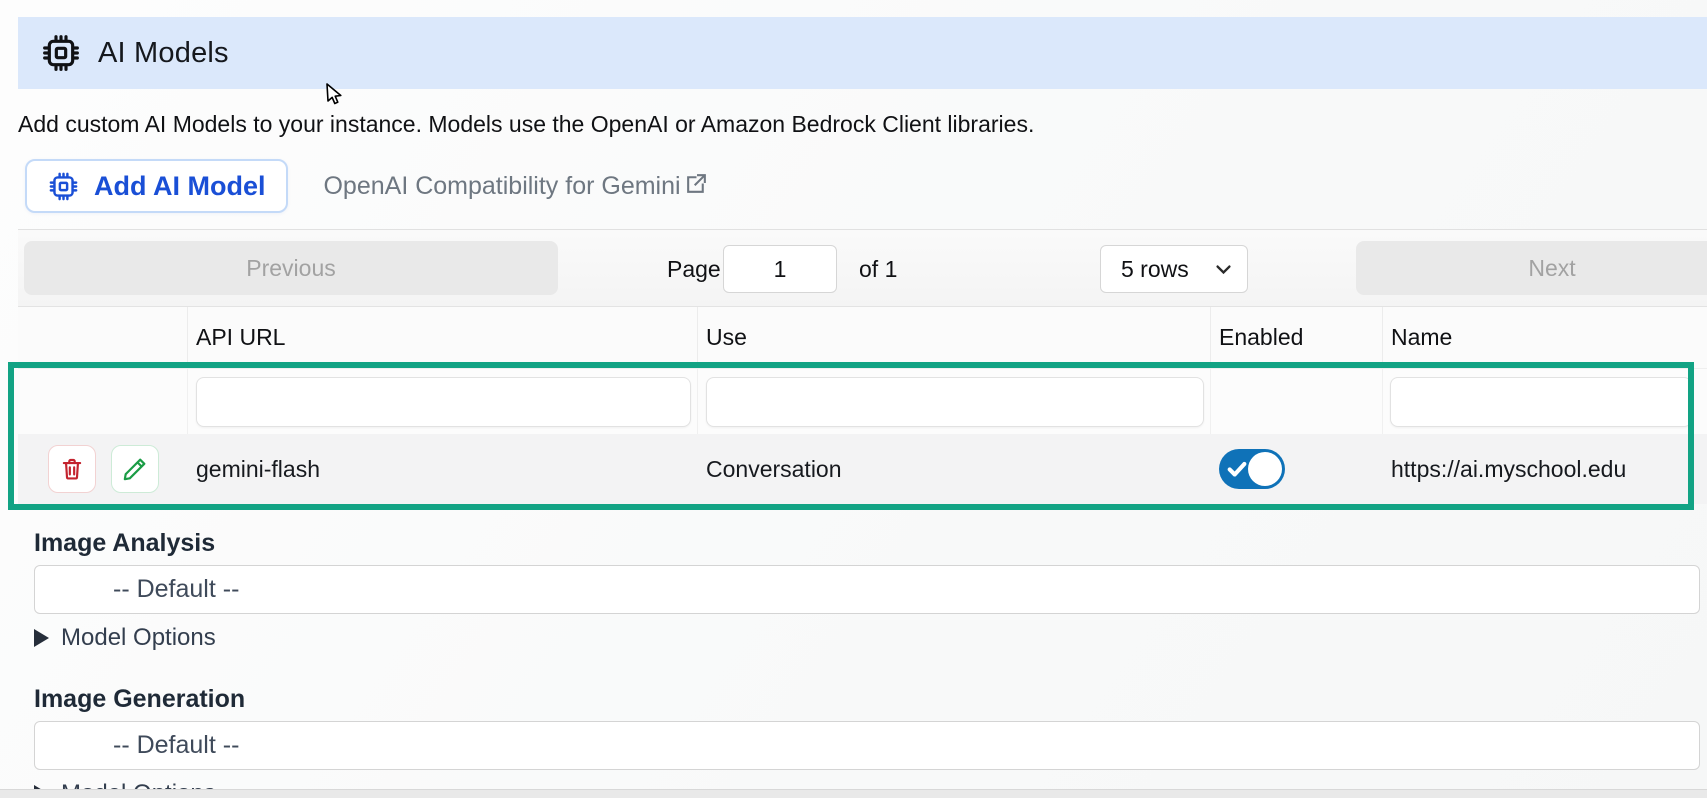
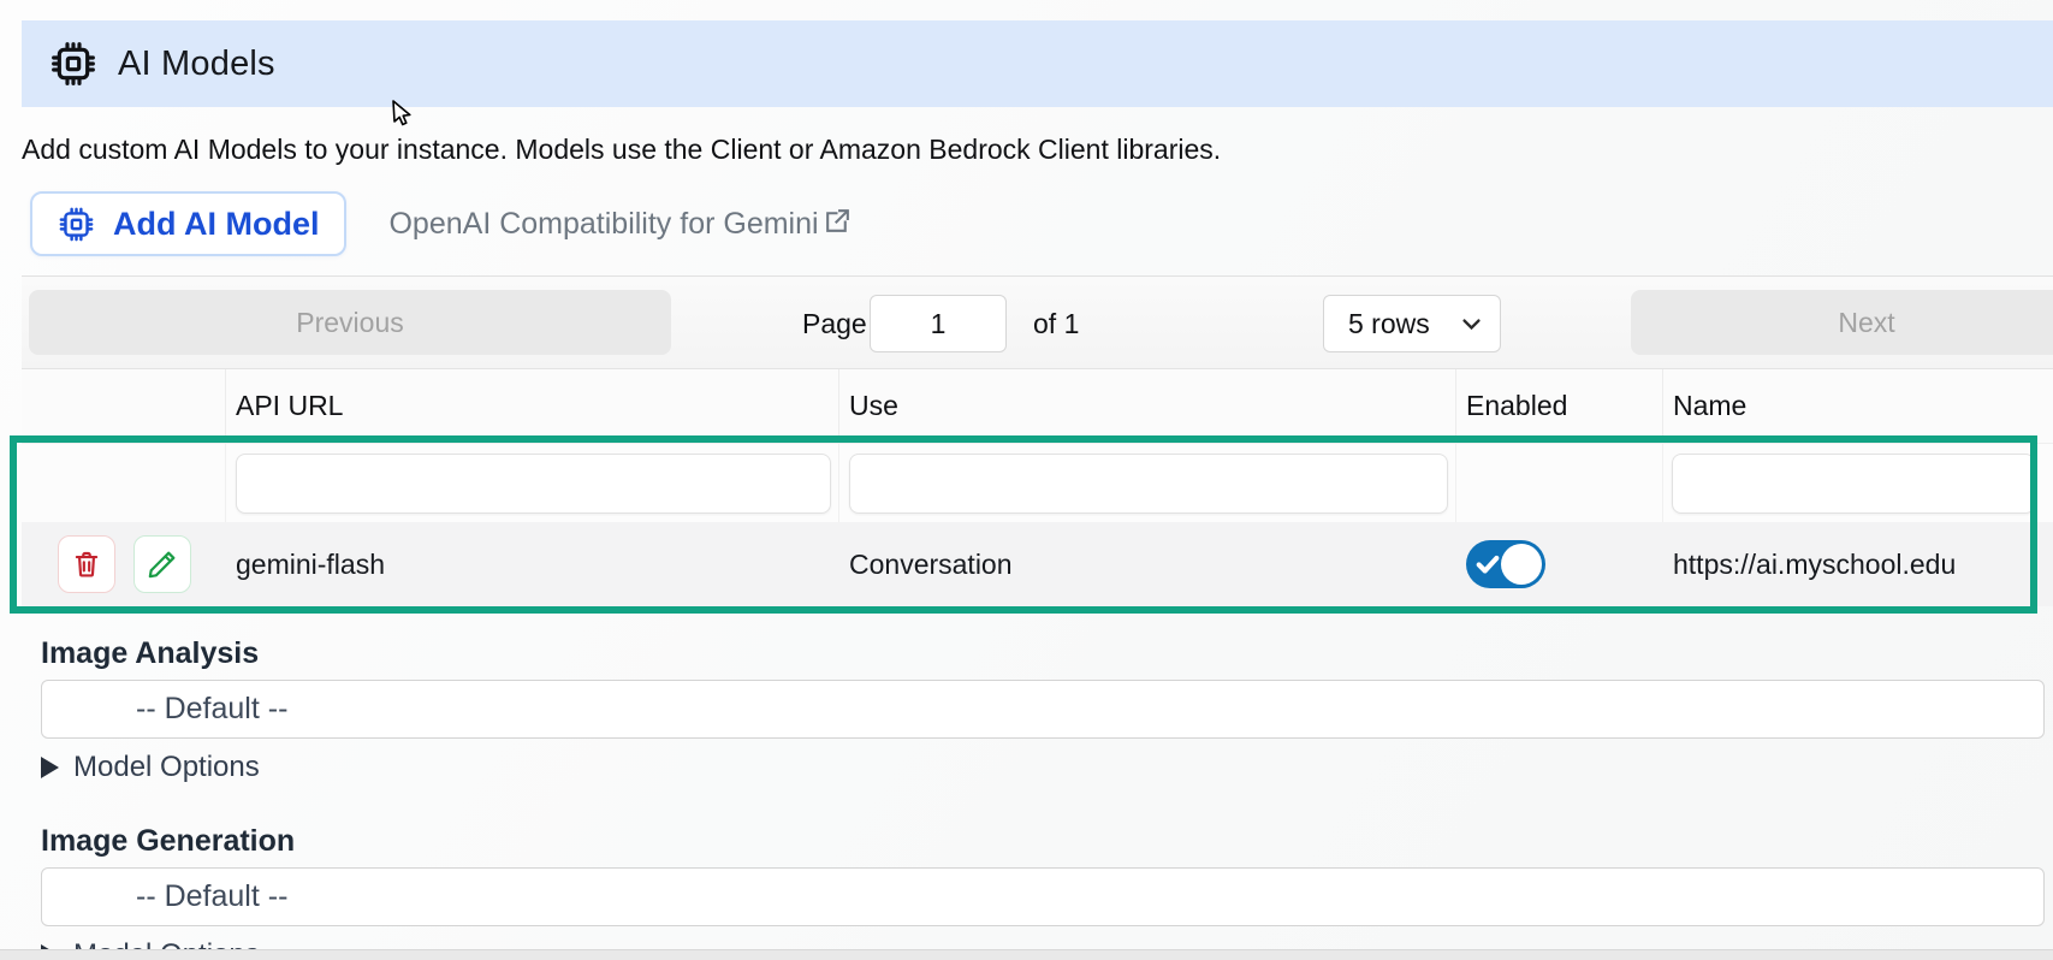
  AI Models
- Add custom AI Models to your instance. Models use the OpenAI or Amazon Bedrock Client libraries.
+ Add custom AI Models to your instance. Models use the Client or Amazon Bedrock Client libraries.
  Add AI Model
  OpenAI Compatibility for Gemini
  Previous
  Page
  1
  of 1
  5 rows
  Next
  API URL
  Use
  Enabled
  Name
  gemini-flash
  Conversation
  https://ai.myschool.edu
  Image Analysis
  -- Default --
  Model Options
  Image Generation
  -- Default --
